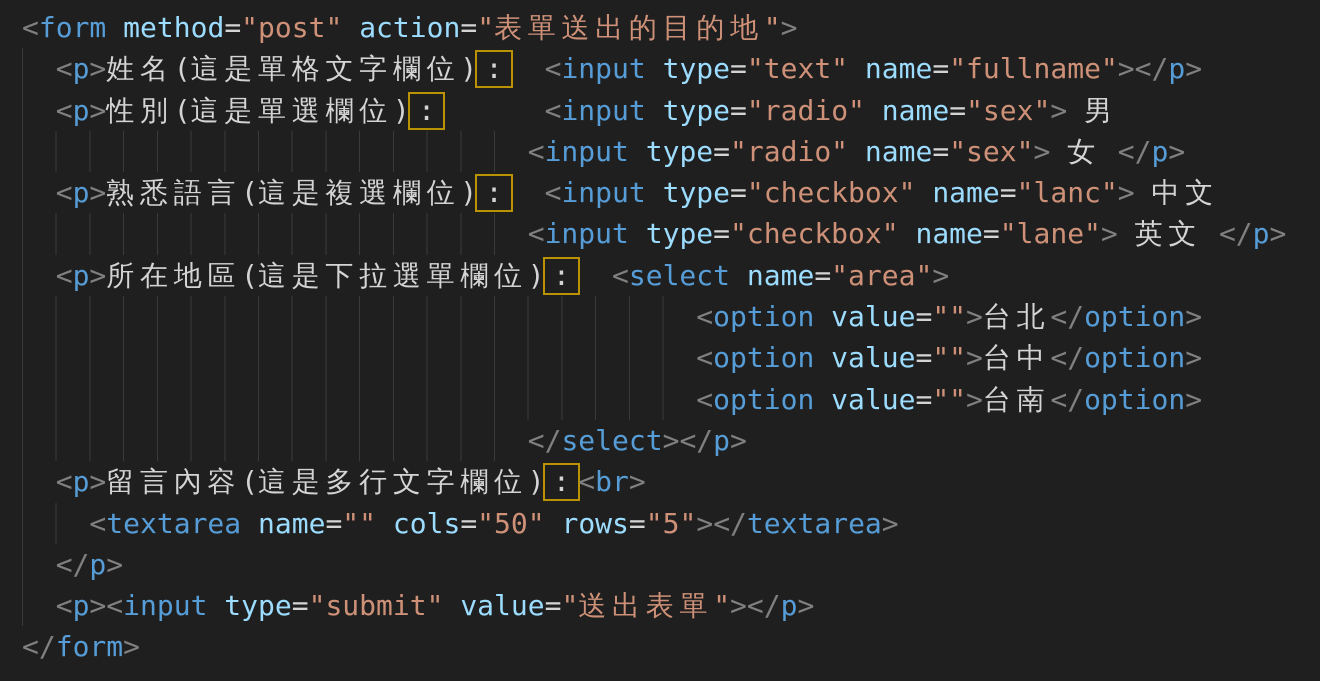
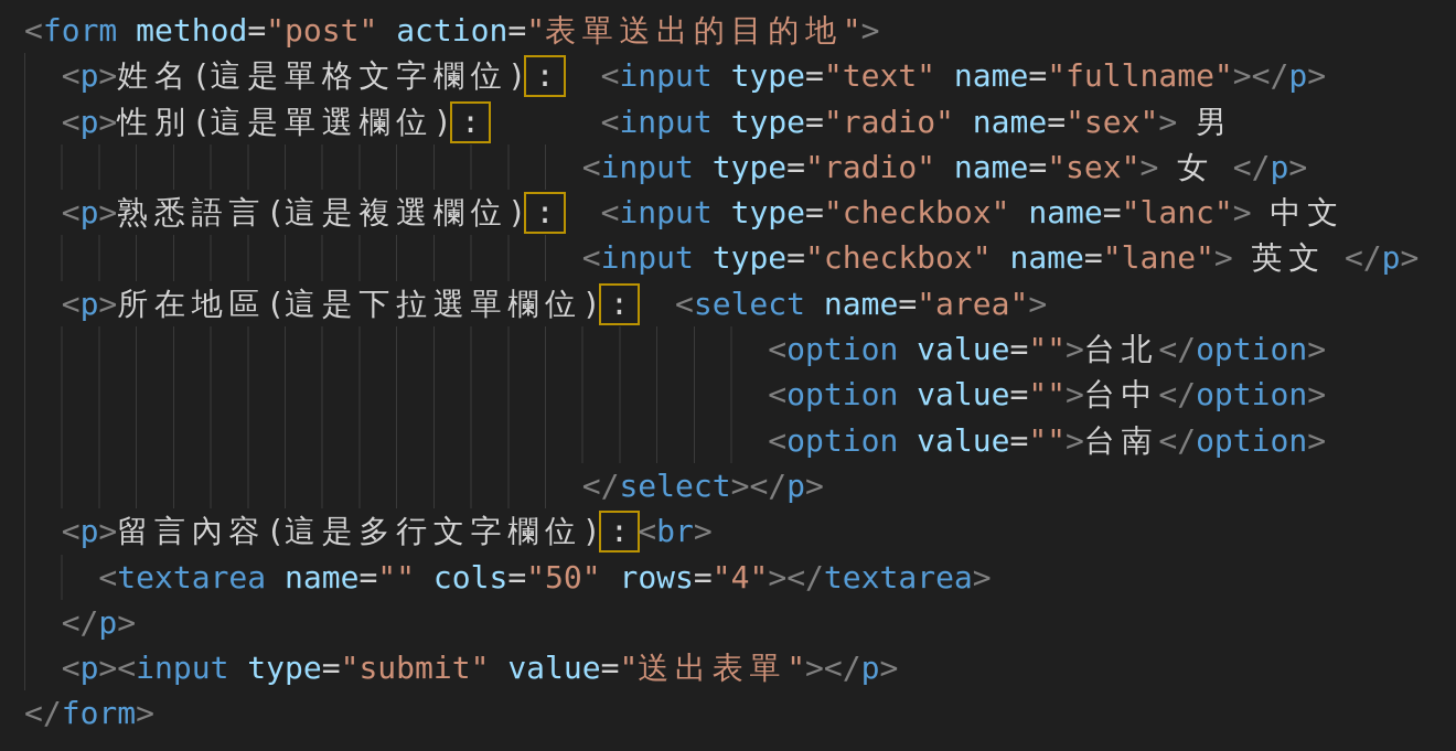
  <form method="post" action="表單送出的目的地">
  <p>姓名(這是單格文字欄位) : <input type="text" name="fullname"></p>
  <p>性別(這是單選欄位) : <input type="radio" name="sex"> 男
  <input type="radio" name="sex"> 女 </p>
  <p>熟悉語言(這是複選欄位) : <input type="checkbox" name="lanc"> 中文
  <input type="checkbox" name="lane"> 英文 </p>
  <p>所在地區(這是下拉選單欄位) : <select name="area">
  <option value="">台北</option>
  <option value="">台中</option>
  <option value="">台南</option>
  </select></p>
  <p>留言內容(這是多行文字欄位) : <br>
- <textarea name="" cols="50" rows="5"></textarea>
+ <textarea name="" cols="50" rows="4"></textarea>
  </p>
  <p><input type="submit" value="送出表單"></p>
  </form>
